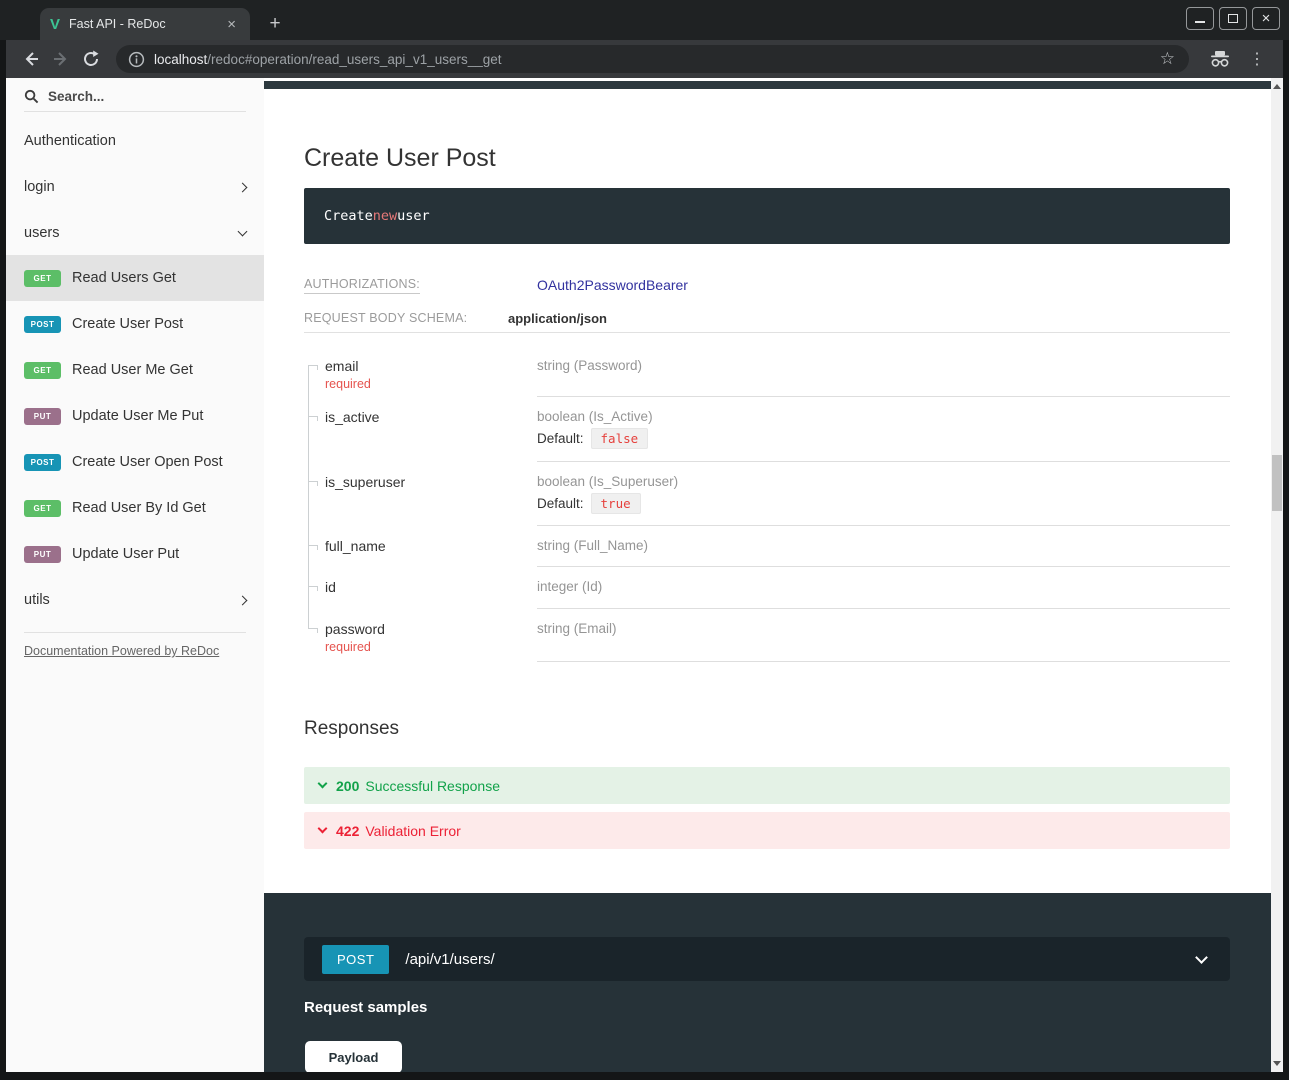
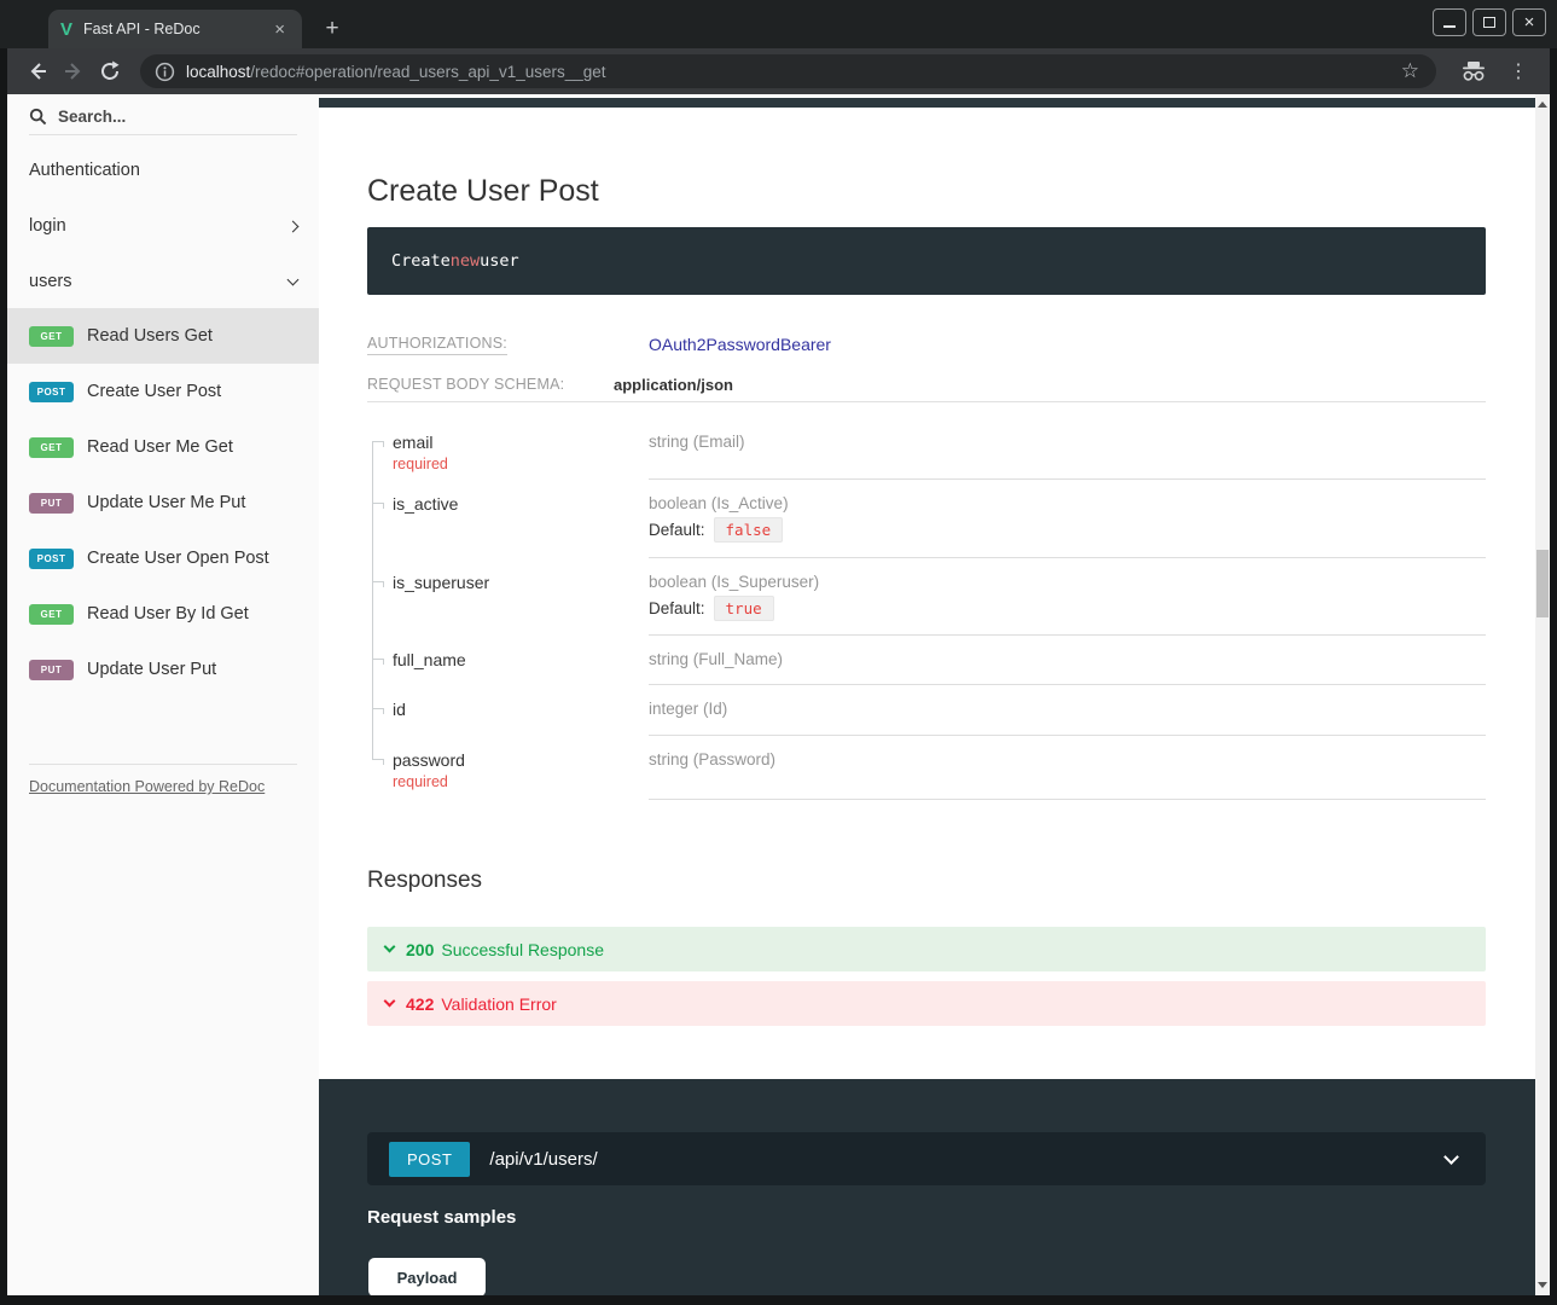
  V
  Fast API - ReDoc
  ×
  +
  ×
  localhost/redoc#operation/read_users_api_v1_users__get
  ☆
  ⋮
  Search...
  Authentication
  login
  users
  GET
  Read Users Get
  POST
  Create User Post
  GET
  Read User Me Get
  PUT
  Update User Me Put
  POST
  Create User Open Post
  GET
  Read User By Id Get
  PUT
  Update User Put
- utils
  Documentation Powered by ReDoc
  Create User Post
  Create
  new
  user
  AUTHORIZATIONS:
  OAuth2PasswordBearer
  REQUEST BODY SCHEMA:
  application/json
  email
  required
- string (Password)
+ string (Email)
  is_active
  boolean (Is_Active)
  Default: false
  is_superuser
  boolean (Is_Superuser)
  Default: true
  full_name
  string (Full_Name)
  id
  integer (Id)
  password
  required
- string (Email)
+ string (Password)
  Responses
  200
  Successful Response
  422
  Validation Error
  POST
  /api/v1/users/
  Request samples
  Payload
